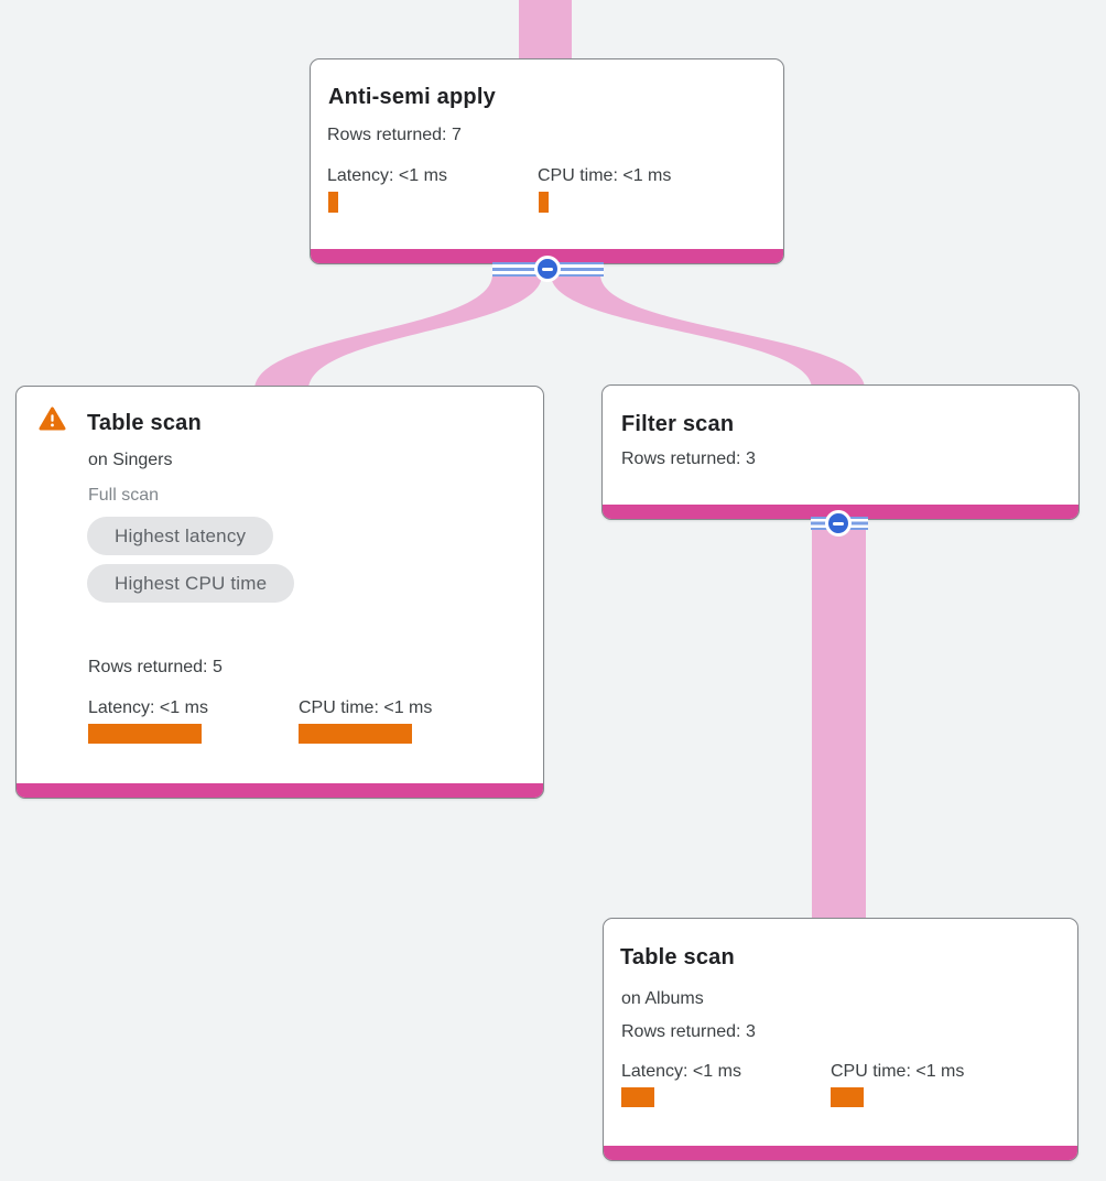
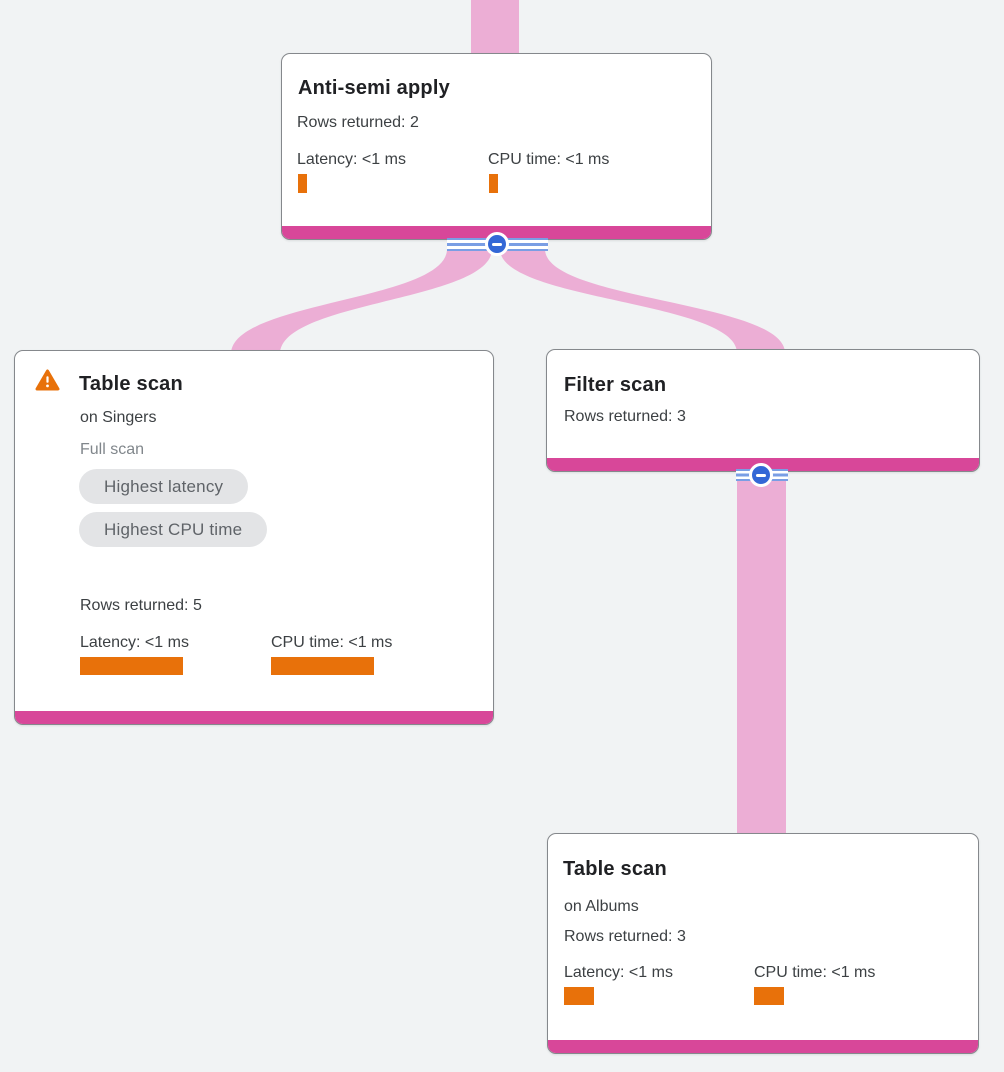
  Anti-semi apply
- Rows returned: 7
+ Rows returned: 2
  Latency: <1 ms
  CPU time: <1 ms
  Table scan
  on Singers
  Full scan
  Highest latency
  Highest CPU time
  Rows returned: 5
  Latency: <1 ms
  CPU time: <1 ms
  Filter scan
  Rows returned: 3
  Table scan
  on Albums
  Rows returned: 3
  Latency: <1 ms
  CPU time: <1 ms
